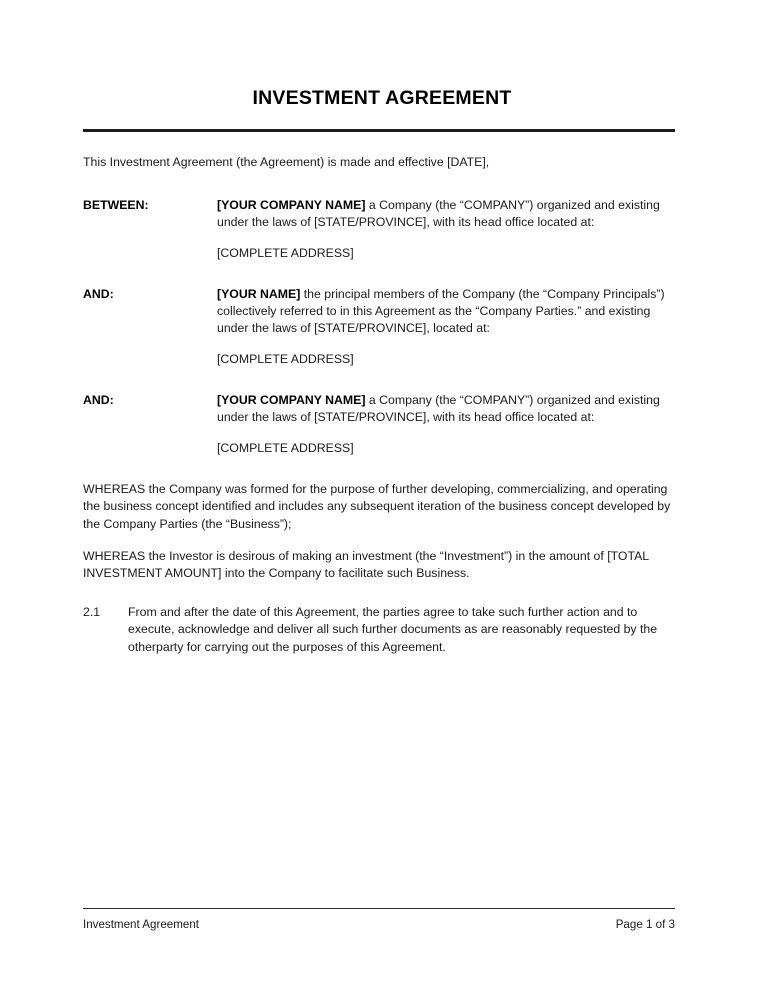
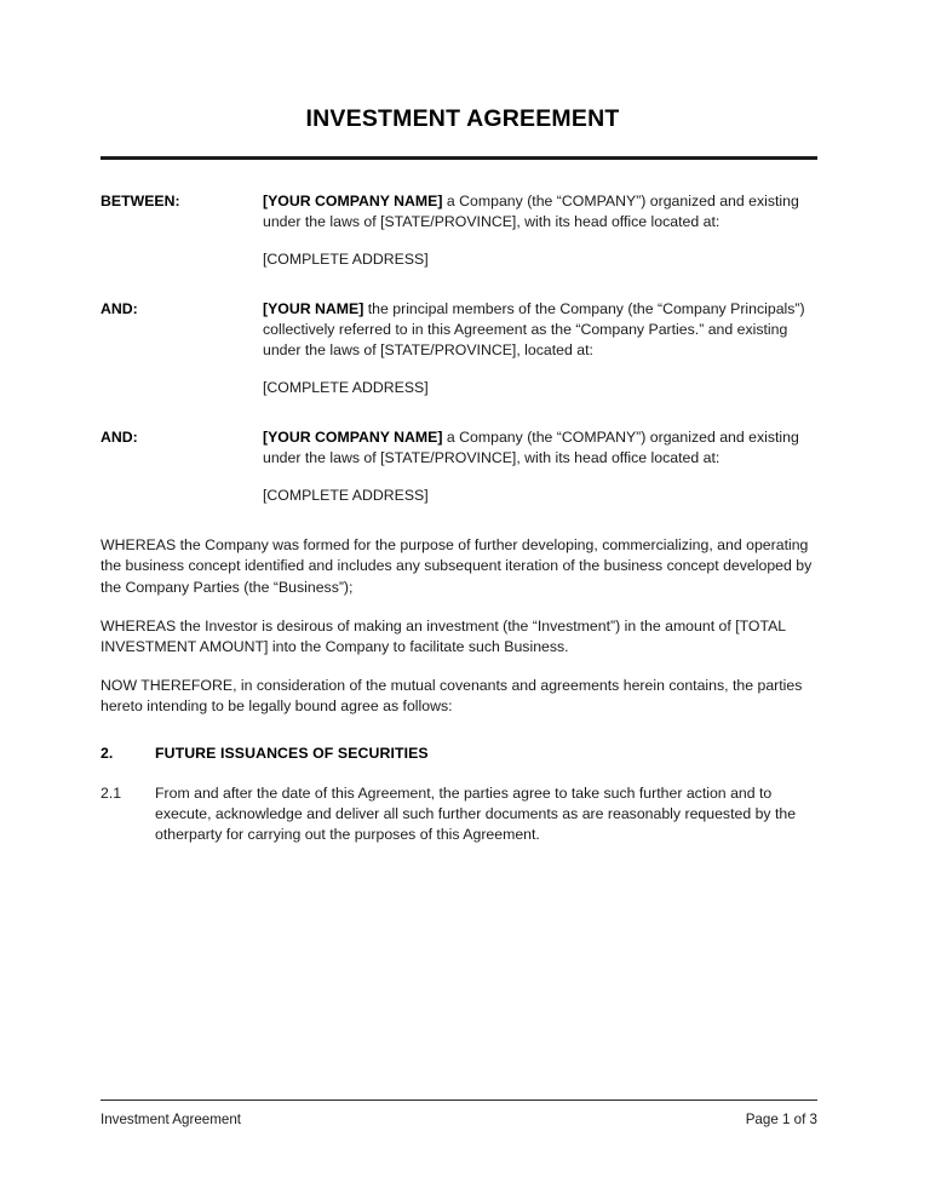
  INVESTMENT AGREEMENT
- This Investment Agreement (the Agreement) is made and effective [DATE],
  BETWEEN:
  [YOUR COMPANY NAME] a Company (the “COMPANY”) organized and existing under the laws of [STATE/PROVINCE], with its head office located at:
  [COMPLETE ADDRESS]
  AND:
  [YOUR NAME] the principal members of the Company (the “Company Principals”) collectively referred to in this Agreement as the “Company Parties.” and existing under the laws of [STATE/PROVINCE], located at:
  [COMPLETE ADDRESS]
  AND:
  [YOUR COMPANY NAME] a Company (the “COMPANY”) organized and existing under the laws of [STATE/PROVINCE], with its head office located at:
  [COMPLETE ADDRESS]
  WHEREAS the Company was formed for the purpose of further developing, commercializing, and operating the business concept identified and includes any subsequent iteration of the business concept developed by the Company Parties (the “Business”);
  WHEREAS the Investor is desirous of making an investment (the “Investment”) in the amount of [TOTAL INVESTMENT AMOUNT] into the Company to facilitate such Business.
+ NOW THEREFORE, in consideration of the mutual covenants and agreements herein contains, the parties hereto intending to be legally bound agree as follows:
+ 2.
+ FUTURE ISSUANCES OF SECURITIES
  2.1
  From and after the date of this Agreement, the parties agree to take such further action and to execute, acknowledge and deliver all such further documents as are reasonably requested by the otherparty for carrying out the purposes of this Agreement.
  Investment Agreement
  Page 1 of 3
